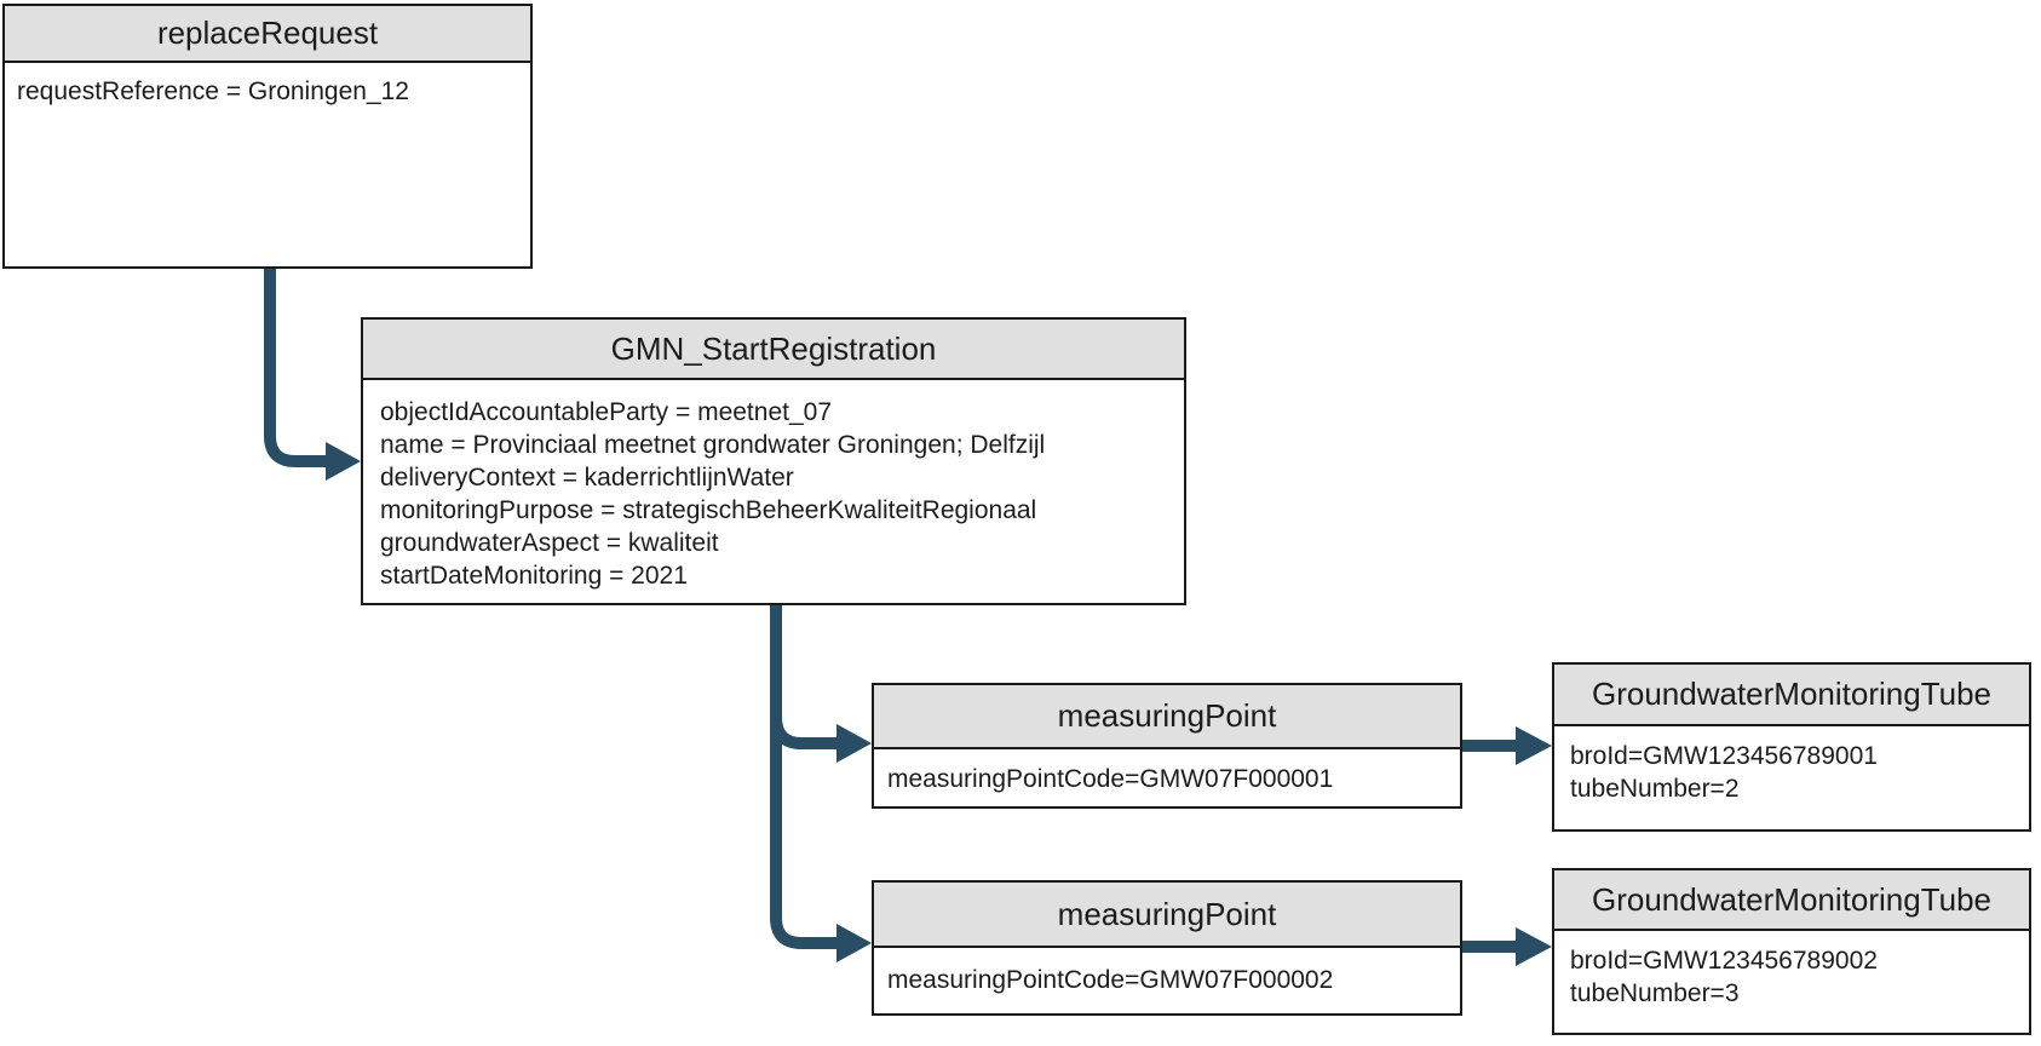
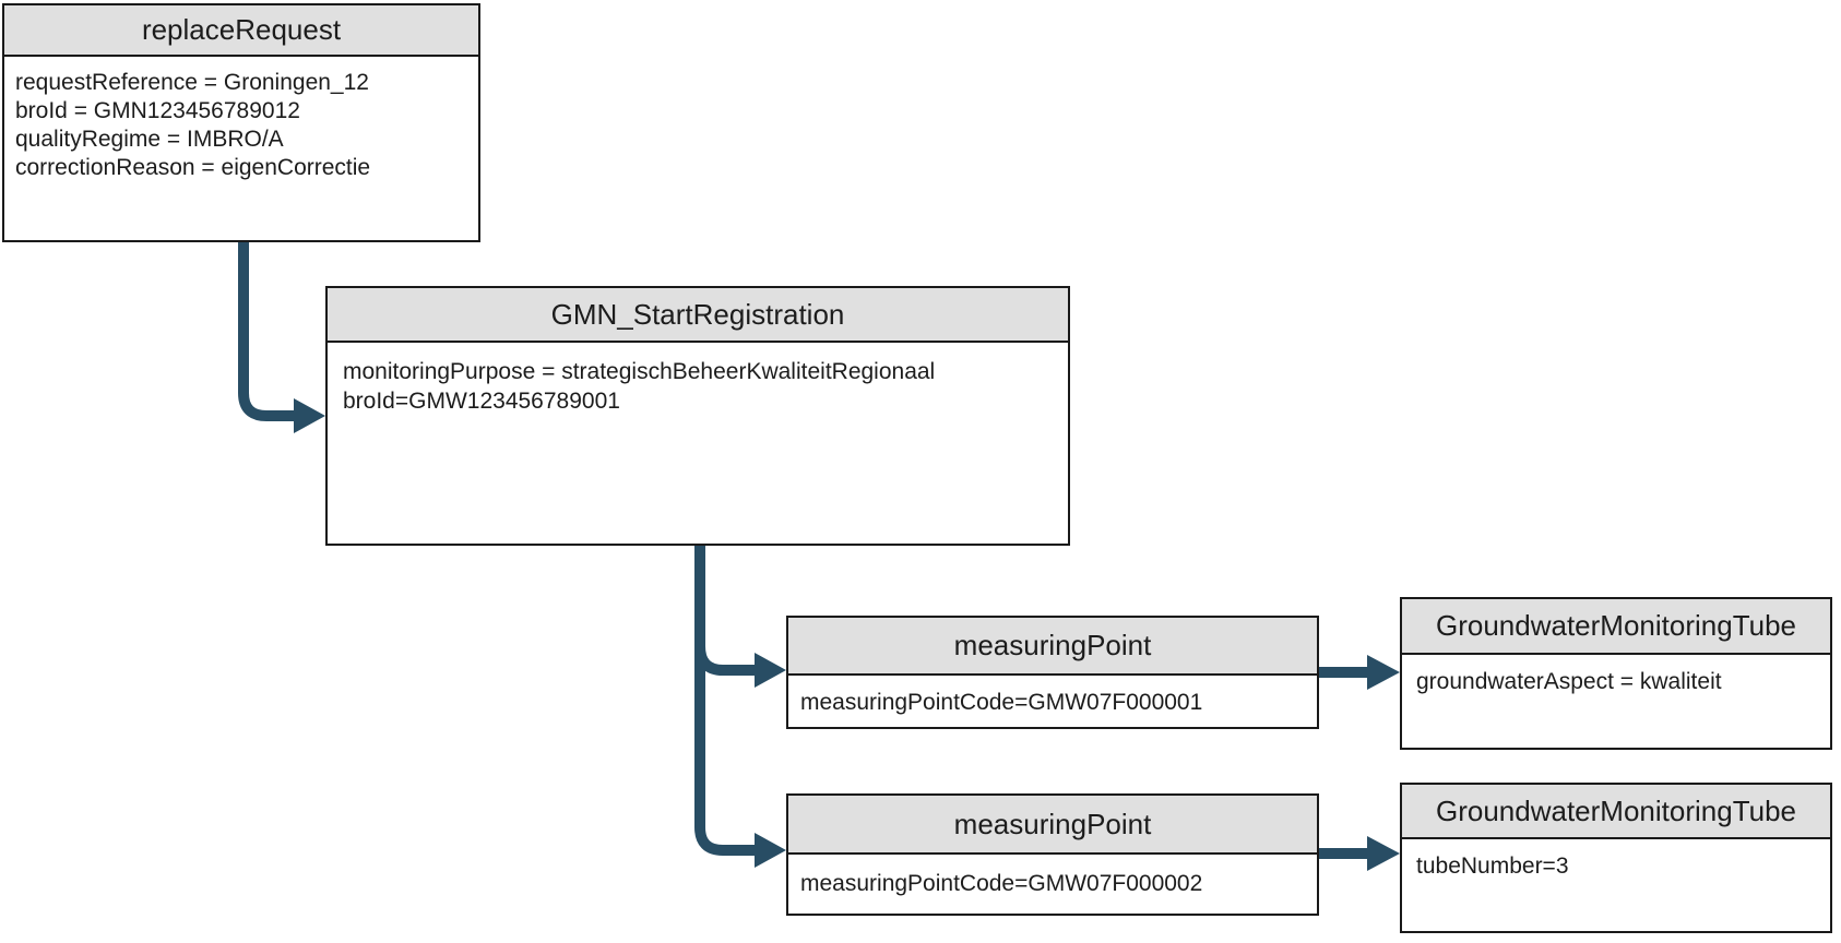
  replaceRequest
  requestReference = Groningen_12
+ broId = GMN123456789012
+ qualityRegime = IMBRO/A
+ correctionReason = eigenCorrectie
  GMN_StartRegistration
- objectIdAccountableParty = meetnet_07
- name = Provinciaal meetnet grondwater Groningen; Delfzijl
- deliveryContext = kaderrichtlijnWater
  monitoringPurpose = strategischBeheerKwaliteitRegionaal
- groundwaterAspect = kwaliteit
+ broId=GMW123456789001
- startDateMonitoring = 2021
  measuringPoint
  measuringPointCode=GMW07F000001
  measuringPoint
  measuringPointCode=GMW07F000002
  GroundwaterMonitoringTube
- broId=GMW123456789001
+ groundwaterAspect = kwaliteit
- tubeNumber=2
  GroundwaterMonitoringTube
- broId=GMW123456789002
  tubeNumber=3
